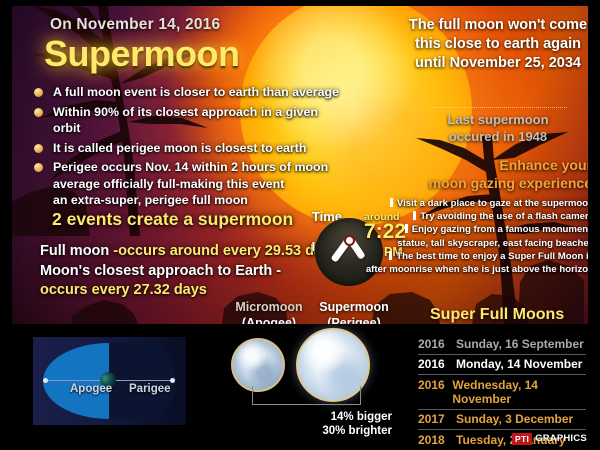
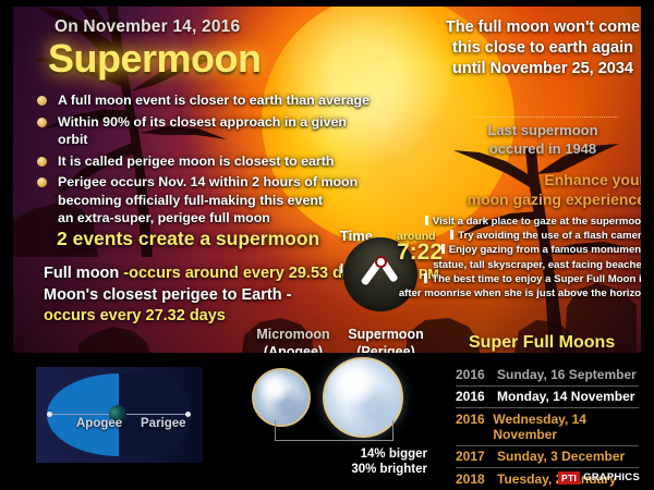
  On November 14, 2016
  Supermoon
  A full moon event is closer to earth than average
  Within 90% of its closest approach in a given orbit
  It is called perigee moon is closest to earth
  Perigee occurs Nov. 14 within 2 hours of moon
- average officially full-making this event
+ becoming officially full-making this event
  an extra-super, perigee full moon
  2 events create a supermoon
  Full moon -occurs around every 29.53 d
- Moon's closest approach to Earth -
+ Moon's closest perigee to Earth -
  occurs every 27.32 days
  around
  7:22
  PM
  The full moon won't come this close to earth again until November 25, 2034
  Last supermoon
  occured in 1948
  Enhance you
  moon gazing experienc
  Visit a dark place to gaze at the supermoo
  Try avoiding the use of a flash camer
  Enjoy gazing from a famous monumen
  statue, tall skyscraper, east facing beache
  The best time to enjoy a Super Full Moon i
  after moonrise when she is just above the horizo
  Micromoon
  (Apogee)
  Supermoon
  (Perigee)
  Super Full Moons
  Apogee
  Parigee
  14% bigger
  30% brighter
  2016
  Sunday, 16 September
  2016
  Monday, 14 November
  2016
  Wednesday, 14 November
  2017
  Sunday, 3 December
  2018
  Tuesday,nuary
  PTI
  GRAPHICS
